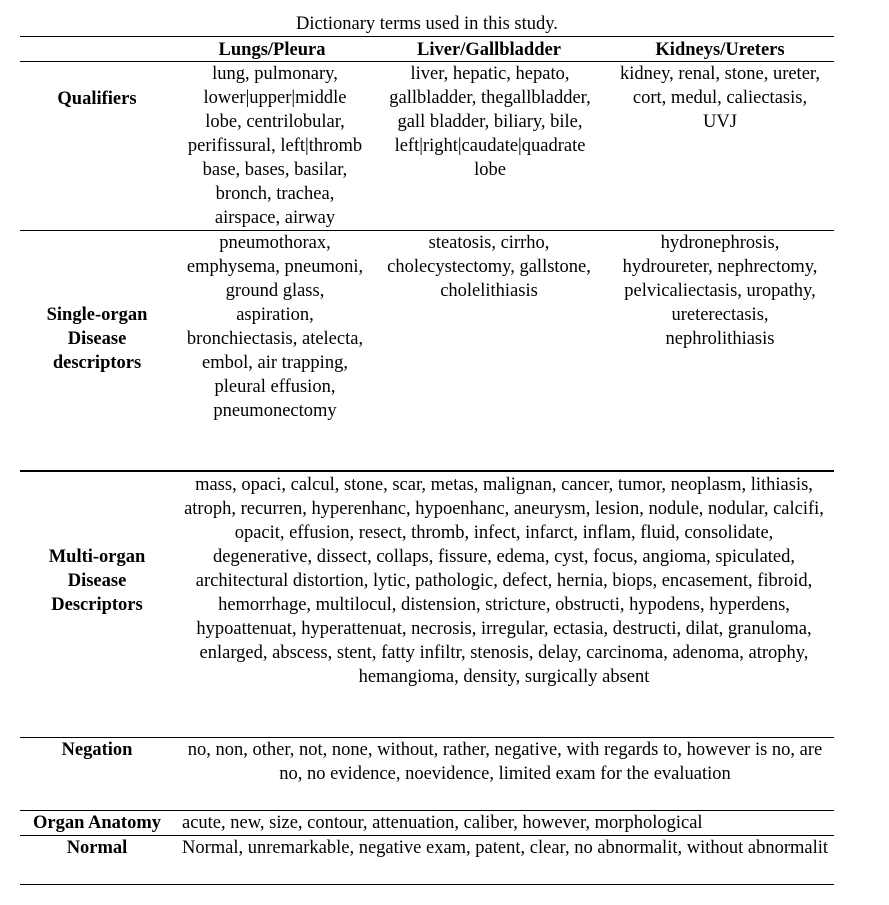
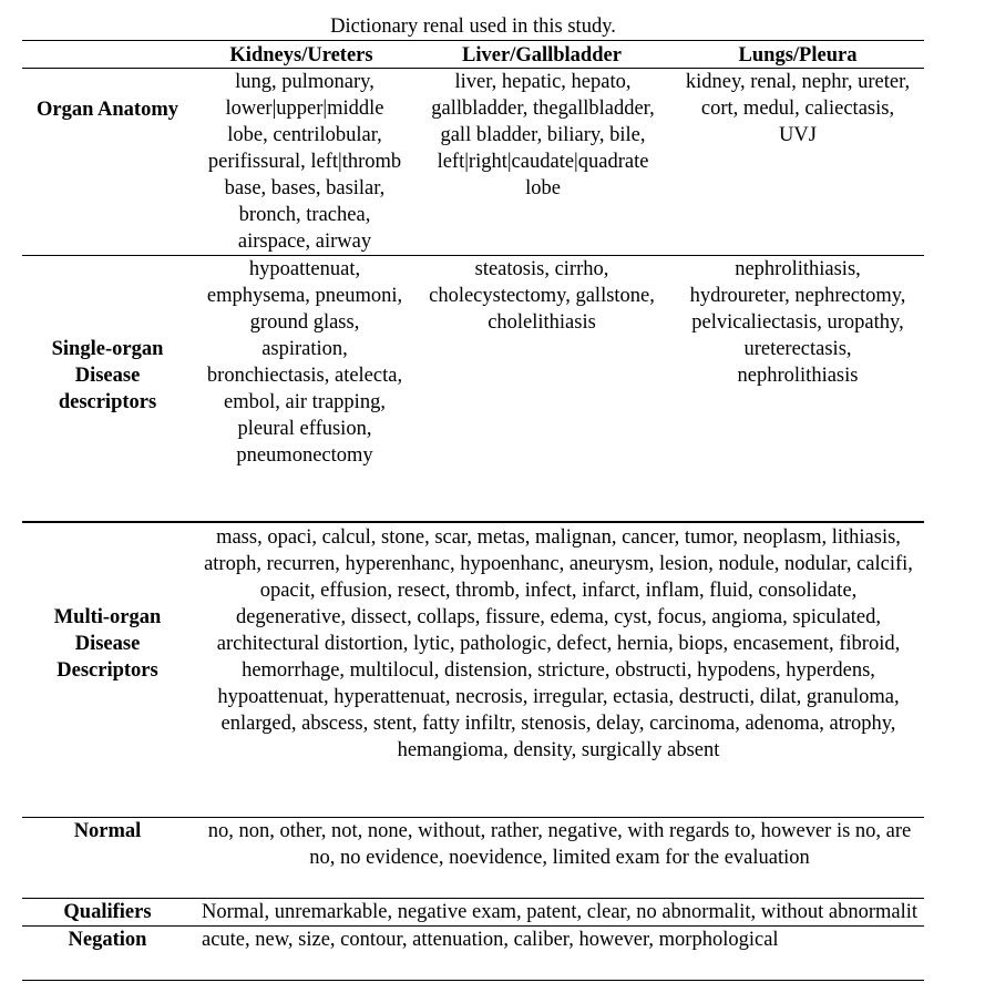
- Dictionary terms used in this study.
+ Dictionary renal used in this study.
- Lungs/Pleura
+ Kidneys/Ureters
  Liver/Gallbladder
- Kidneys/Ureters
+ Lungs/Pleura
- Qualifiers
+ Organ Anatomy
  lung, pulmonary, lower|upper|middle lobe, centrilobular, perifissural, left|thromb base, bases, basilar, bronch, trachea, airspace, airway
  liver, hepatic, hepato, gallbladder, thegallbladder, gall bladder, biliary, bile, left|right|caudate|quadrate lobe
- kidney, renal, stone, ureter, cort, medul, caliectasis, UVJ
+ kidney, renal, nephr, ureter, cort, medul, caliectasis, UVJ
  Single-organ Disease descriptors
- pneumothorax, emphysema, pneumoni, ground glass, aspiration, bronchiectasis, atelecta, embol, air trapping, pleural effusion, pneumonectomy
+ hypoattenuat, emphysema, pneumoni, ground glass, aspiration, bronchiectasis, atelecta, embol, air trapping, pleural effusion, pneumonectomy
  steatosis, cirrho, cholecystectomy, gallstone, cholelithiasis
- hydronephrosis, hydroureter, nephrectomy, pelvicaliectasis, uropathy, ureterectasis, nephrolithiasis
+ nephrolithiasis, hydroureter, nephrectomy, pelvicaliectasis, uropathy, ureterectasis, nephrolithiasis
  Multi-organ Disease Descriptors
  mass, opaci, calcul, stone, scar, metas, malignan, cancer, tumor, neoplasm, lithiasis, atroph, recurren, hyperenhanc, hypoenhanc, aneurysm, lesion, nodule, nodular, calcifi, opacit, effusion, resect, thromb, infect, infarct, inflam, fluid, consolidate, degenerative, dissect, collaps, fissure, edema, cyst, focus, angioma, spiculated, architectural distortion, lytic, pathologic, defect, hernia, biops, encasement, fibroid, hemorrhage, multilocul, distension, stricture, obstructi, hypodens, hyperdens, hypoattenuat, hyperattenuat, necrosis, irregular, ectasia, destructi, dilat, granuloma, enlarged, abscess, stent, fatty infiltr, stenosis, delay, carcinoma, adenoma, atrophy, hemangioma, density, surgically absent
- Negation
+ Normal
  no, non, other, not, none, without, rather, negative, with regards to, however is no, are no, no evidence, noevidence, limited exam for the evaluation
- Organ Anatomy
+ Qualifiers
- acute, new, size, contour, attenuation, caliber, however, morphological
+ Normal, unremarkable, negative exam, patent, clear, no abnormalit, without abnormalit
- Normal
+ Negation
- Normal, unremarkable, negative exam, patent, clear, no abnormalit, without abnormalit
+ acute, new, size, contour, attenuation, caliber, however, morphological
